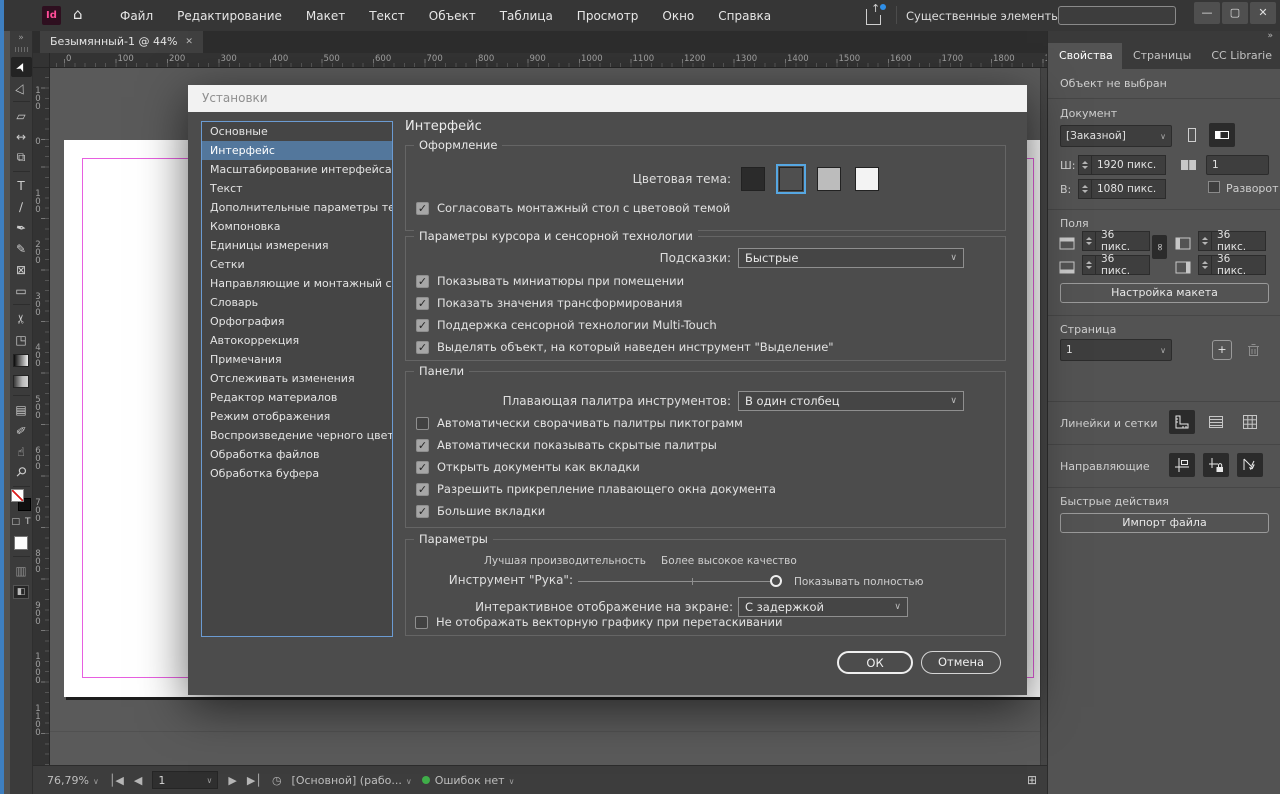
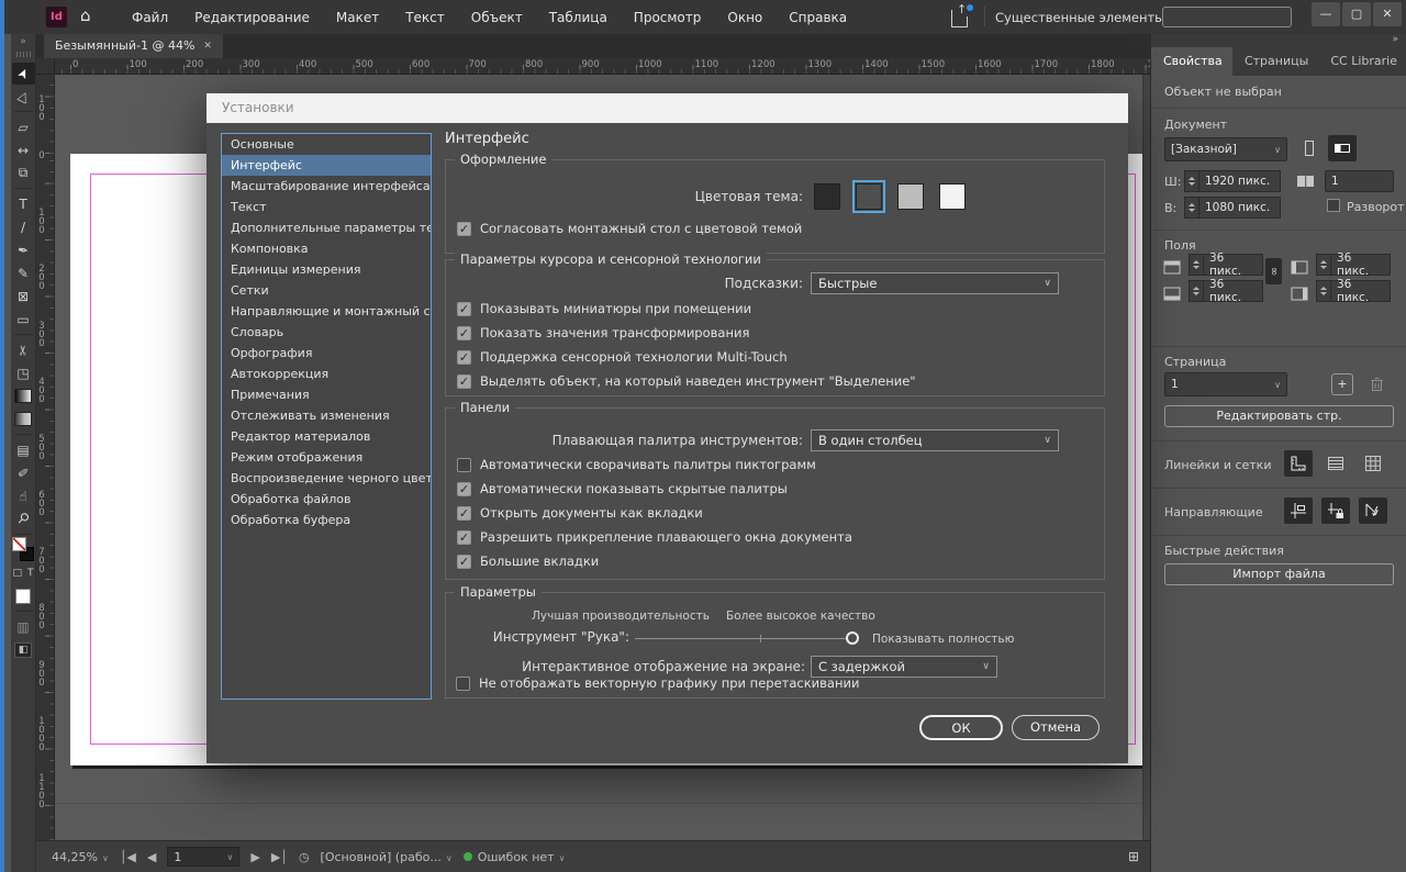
  Id
  ⌂
  Файл
  Редактирование
  Макет
  Текст
  Объект
  Таблица
  Просмотр
  Окно
  Справка
  Существенные элементы
  —
  ▢
  ✕
  »
  ▱
  ↔
  ⧉
  T
  ∕
  ✎
  ⊠
  ▭
  ◳
  ▤
  ☝
  □
  T
  ▥
  ◧
  Безымянный-1 @ 44%
  ✕
  0
  100
  200
  300
  400
  500
  600
  700
  800
  900
  1000
  1100
  1200
  1300
  1400
  1500
  1600
  1700
  1800
  100
  0
  100
  200
  300
  400
  500
  600
  700
  800
  900
  1000
  1100
- 76,79% ∨
+ 44,25% ∨
  │◀
  ◀
  1
  ∨
  ▶
  ▶│
  ◷
  [Основной] (рабо... ∨
  Ошибок нет ∨
  ⊞
  »
  Свойства
  Страницы
  CC Librarie
  Объект не выбран
  Документ
  [Заказной]
  ∨
  Ш:
  1920 пикс.
  1
  В:
  1080 пикс.
  Разворот
  Поля
  36 пикс.
  36 пикс.
  36 пикс.
  36 пикс.
- Настройка макета
  Страница
  1
  ∨
  +
+ Редактировать стр.
  Линейки и сетки
  Направляющие
  Быстрые действия
  Импорт файла
  Установки
  Основные
  Интерфейс
  Масштабирование интерфейса
  Текст
  Дополнительные параметры те
  Компоновка
  Единицы измерения
  Сетки
  Направляющие и монтажный с
  Словарь
  Орфография
  Автокоррекция
  Примечания
  Отслеживать изменения
  Редактор материалов
  Режим отображения
  Воспроизведение черного цвет
  Обработка файлов
  Обработка буфера
  Интерфейс
  Оформление
  Цветовая тема:
  ✓
  Согласовать монтажный стол с цветовой темой
  Параметры курсора и сенсорной технологии
  Подсказки:
  Быстрые
  ∨
  ✓
  Показывать миниатюры при помещении
  ✓
  Показать значения трансформирования
  ✓
  Поддержка сенсорной технологии Multi-Touch
  ✓
  Выделять объект, на который наведен инструмент "Выделение"
  Панели
  Плавающая палитра инструментов:
  В один столбец
  ∨
  Автоматически сворачивать палитры пиктограмм
  ✓
  Автоматически показывать скрытые палитры
  ✓
  Открыть документы как вкладки
  ✓
  Разрешить прикрепление плавающего окна документа
  ✓
  Большие вкладки
  Параметры
  Лучшая производительность
  Более высокое качество
  Инструмент "Рука":
  Показывать полностью
  Интерактивное отображение на экране:
  С задержкой
  ∨
  Не отображать векторную графику при перетаскивании
  ОК
  Отмена
